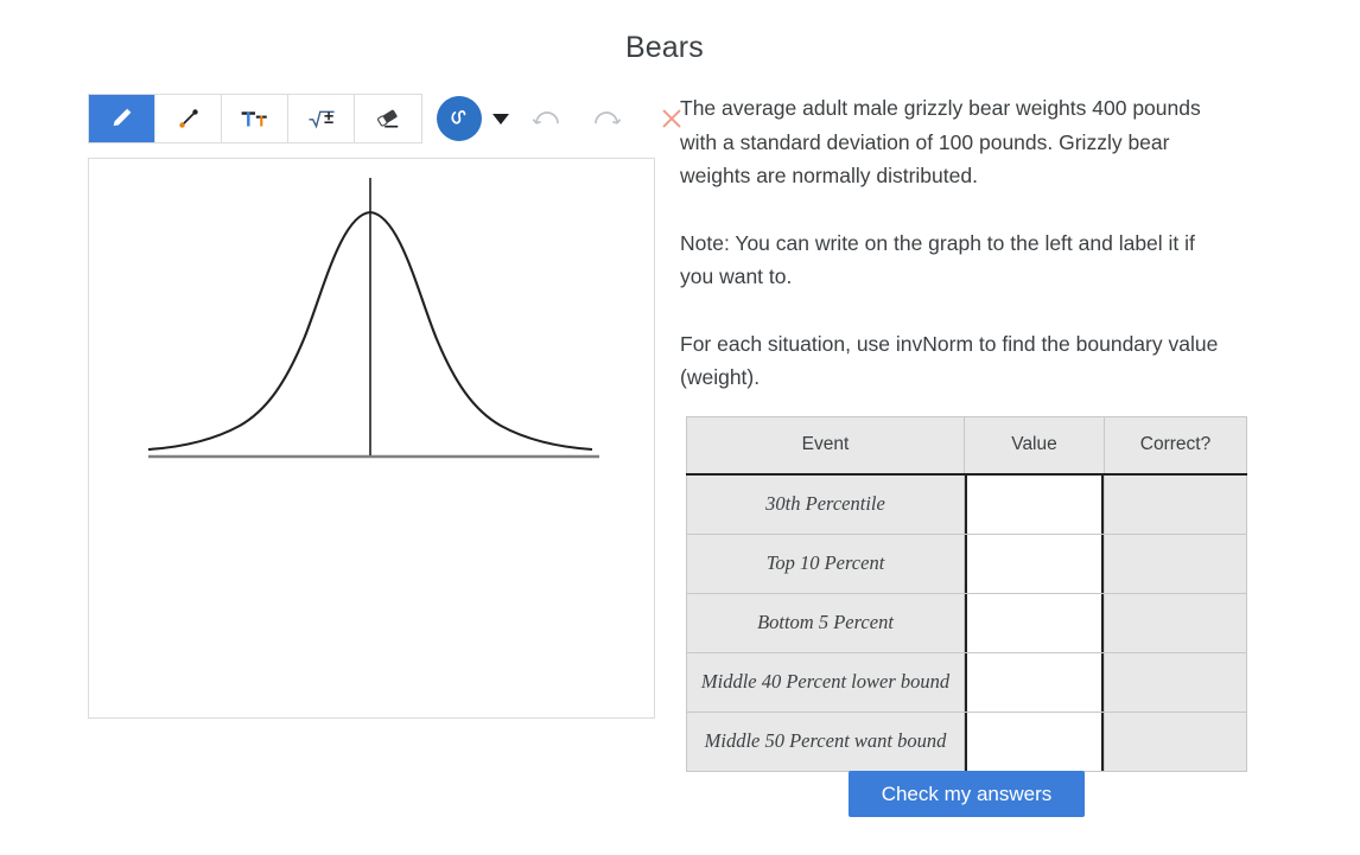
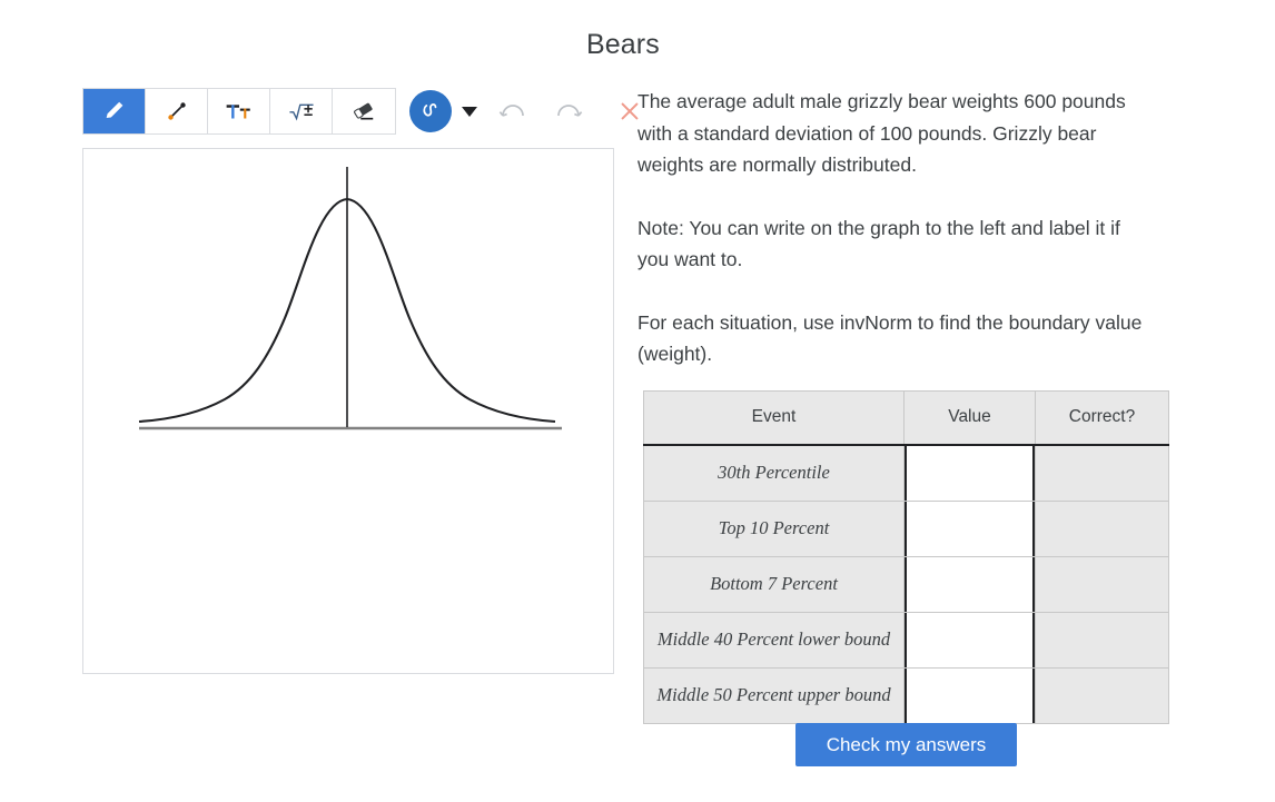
  Bears
- The average adult male grizzly bear weights 400 pounds with a standard deviation of 100 pounds. Grizzly bear weights are normally distributed.
+ The average adult male grizzly bear weights 600 pounds with a standard deviation of 100 pounds. Grizzly bear weights are normally distributed.
  Note: You can write on the graph to the left and label it if you want to.
  For each situation, use invNorm to find the boundary value (weight).
  Event	Value	Correct?
  30th Percentile
  Top 10 Percent
- Bottom 5 Percent
+ Bottom 7 Percent
  Middle 40 Percent lower bound
- Middle 50 Percent want bound
+ Middle 50 Percent upper bound
  Check my answers
